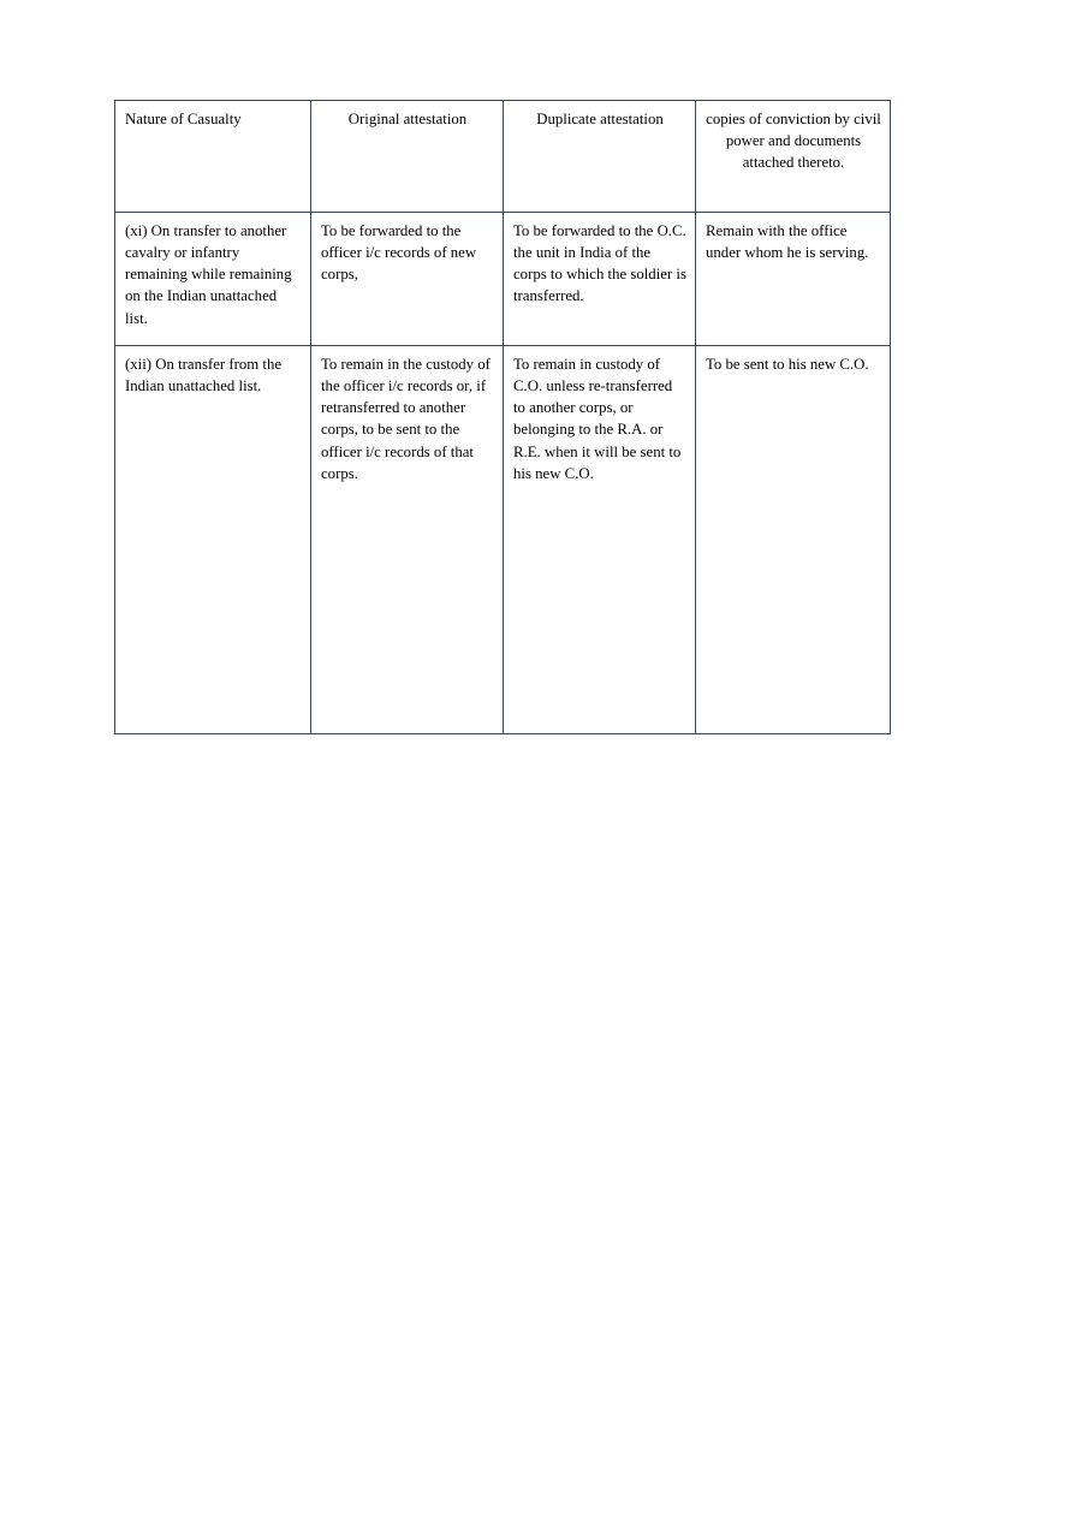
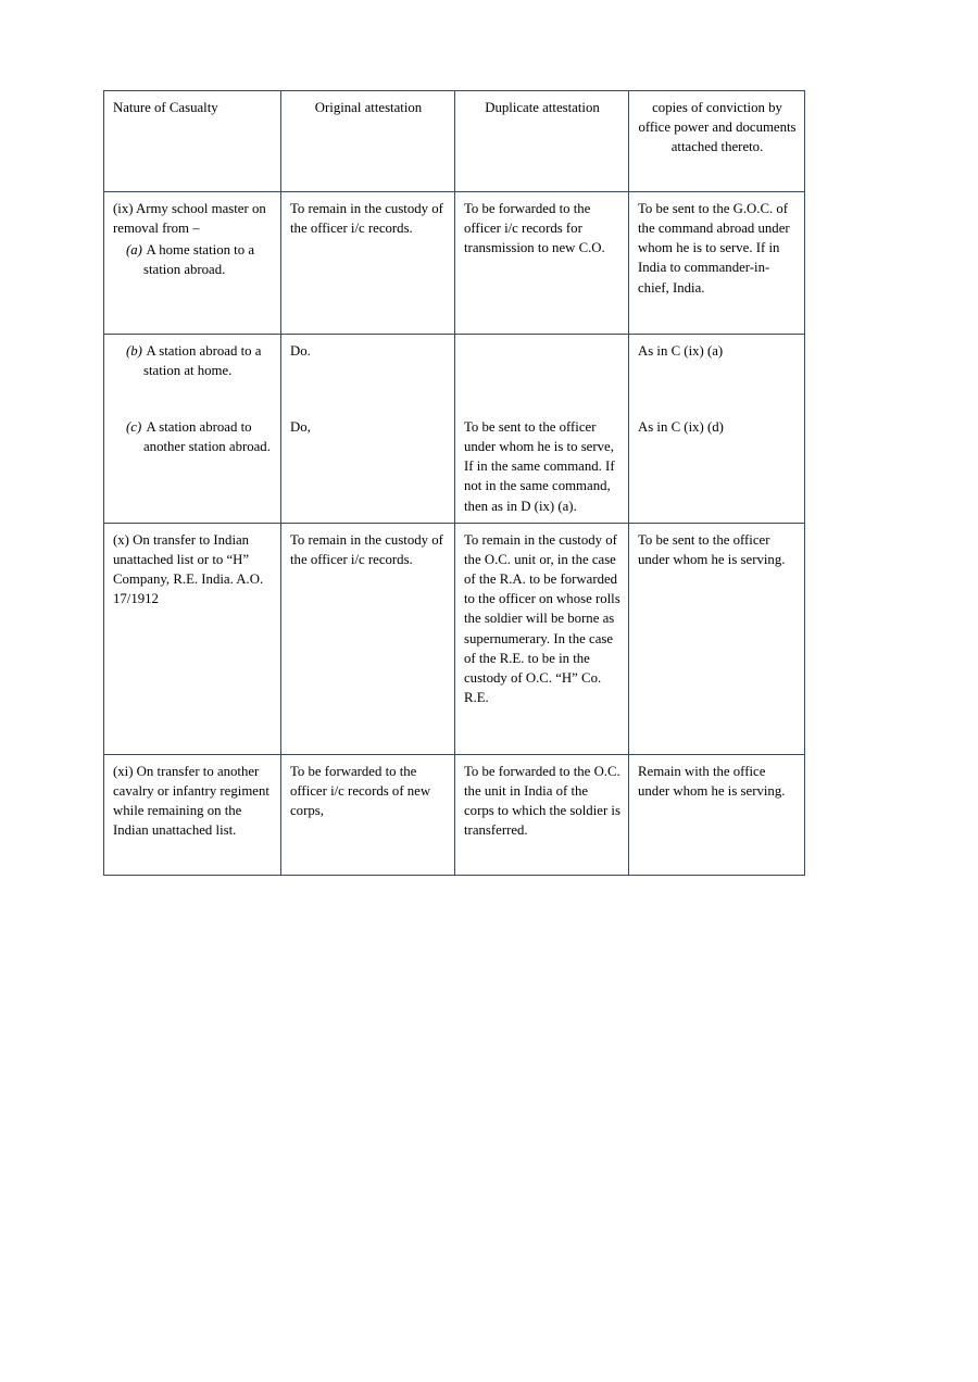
- Nature of Casualty	Original attestation	Duplicate attestation	copies of conviction by civil power and documents attached thereto.
+ Nature of Casualty	Original attestation	Duplicate attestation	copies of conviction by office power and documents attached thereto.
+ (ix) Army school master on removal from – (a) A home station to a station abroad.	To remain in the custody of the officer i/c records.	To be forwarded to the officer i/c records for transmission to new C.O.	To be sent to the G.O.C. of the command abroad under whom he is to serve. If in India to commander-in-chief, India.
+ (b) A station abroad to a station at home.	Do.		As in C (ix) (a)
+ (c) A station abroad to another station abroad.	Do,	To be sent to the officer under whom he is to serve, If in the same command. If not in the same command, then as in D (ix) (a).	As in C (ix) (d)
+ (x) On transfer to Indian unattached list or to “H” Company, R.E. India. A.O. 17/1912	To remain in the custody of the officer i/c records.	To remain in the custody of the O.C. unit or, in the case of the R.A. to be forwarded to the officer on whose rolls the soldier will be borne as supernumerary. In the case of the R.E. to be in the custody of O.C. “H” Co. R.E.	To be sent to the officer under whom he is serving.
- (xi) On transfer to another cavalry or infantry remaining while remaining on the Indian unattached list.	To be forwarded to the officer i/c records of new corps,	To be forwarded to the O.C. the unit in India of the corps to which the soldier is transferred.	Remain with the office under whom he is serving.
+ (xi) On transfer to another cavalry or infantry regiment while remaining on the Indian unattached list.	To be forwarded to the officer i/c records of new corps,	To be forwarded to the O.C. the unit in India of the corps to which the soldier is transferred.	Remain with the office under whom he is serving.
- (xii) On transfer from the Indian unattached list.	To remain in the custody of the officer i/c records or, if retransferred to another corps, to be sent to the officer i/c records of that corps.	To remain in custody of C.O. unless re-transferred to another corps, or belonging to the R.A. or R.E. when it will be sent to his new C.O.	To be sent to his new C.O.
